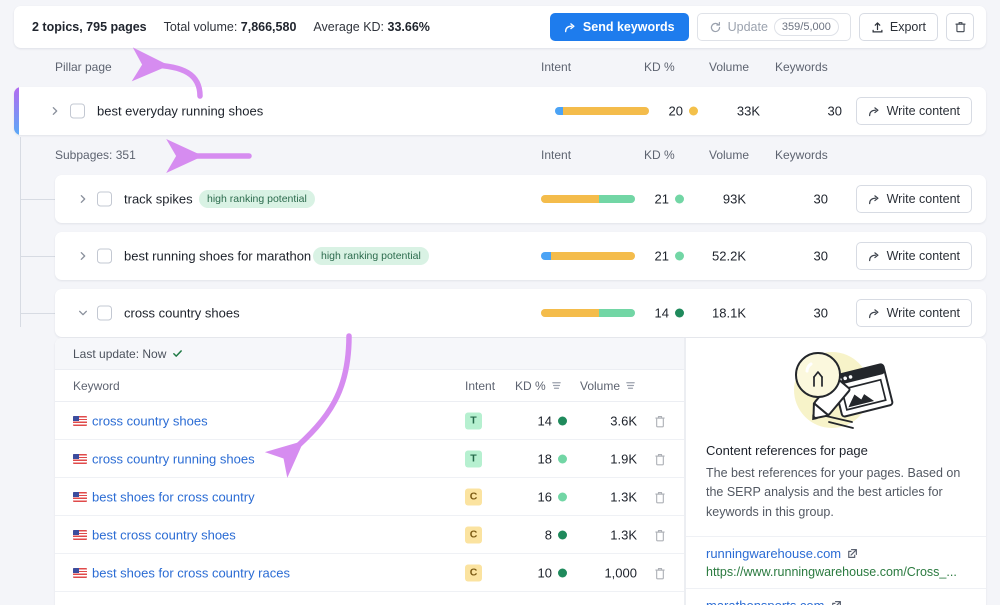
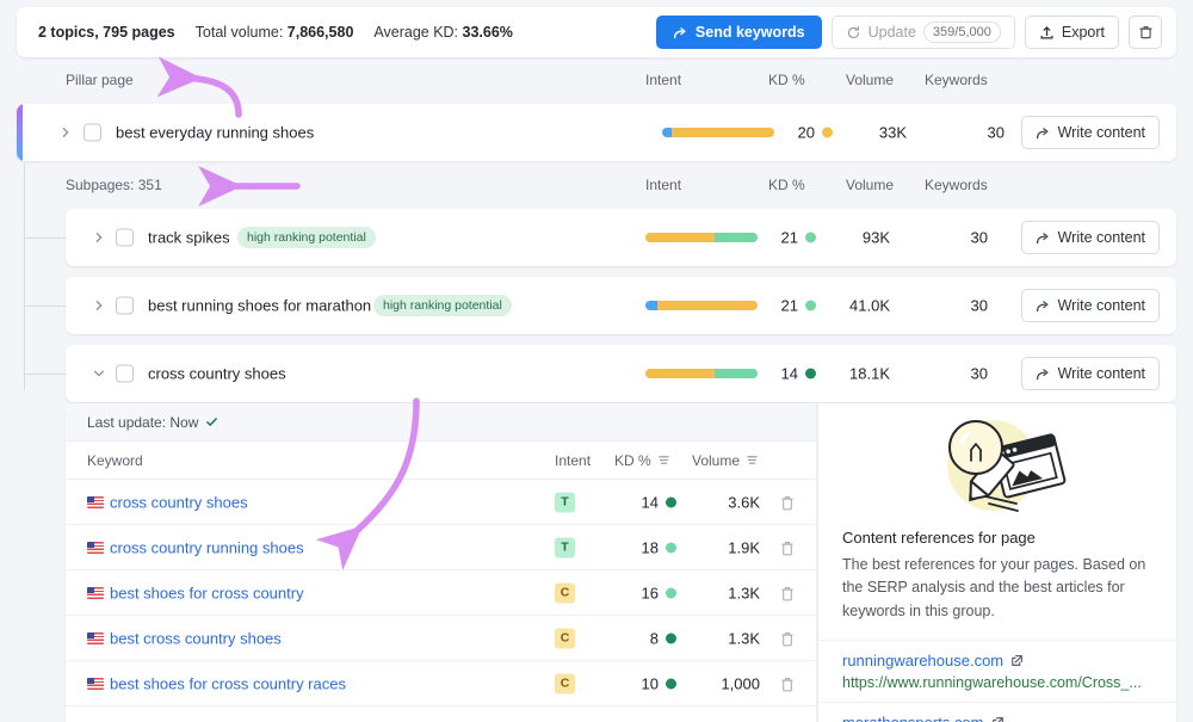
  2 topics, 795 pages
  Total volume: 7,866,580
  Average KD: 33.66%
  Send keywords
  Update
  359/5,000
  Export
  Pillar page
  Intent
  KD %
  Volume
  Keywords
  best everyday running shoes
  20
  33K
  30
  Write content
  Subpages: 351
  Intent
  KD %
  Volume
  Keywords
  track spikes
  high ranking potential
  21
  93K
  30
  Write content
  best running shoes for marathon
  high ranking potential
  21
- 52.2K
+ 41.0K
  30
  Write content
  cross country shoes
  14
  18.1K
  30
  Write content
  Last update: Now
  Keyword
  Intent
  KD %
  Volume
  cross country shoes
  T
  14
  3.6K
  cross country running shoes
  T
  18
  1.9K
  best shoes for cross country
  C
  16
  1.3K
  best cross country shoes
  C
  8
  1.3K
  best shoes for cross country races
  C
  10
  1,000
  Content references for page
  The best references for your pages. Based on the SERP analysis and the best articles for keywords in this group.
  runningwarehouse.com
  https://www.runningwarehouse.com/Cross_...
